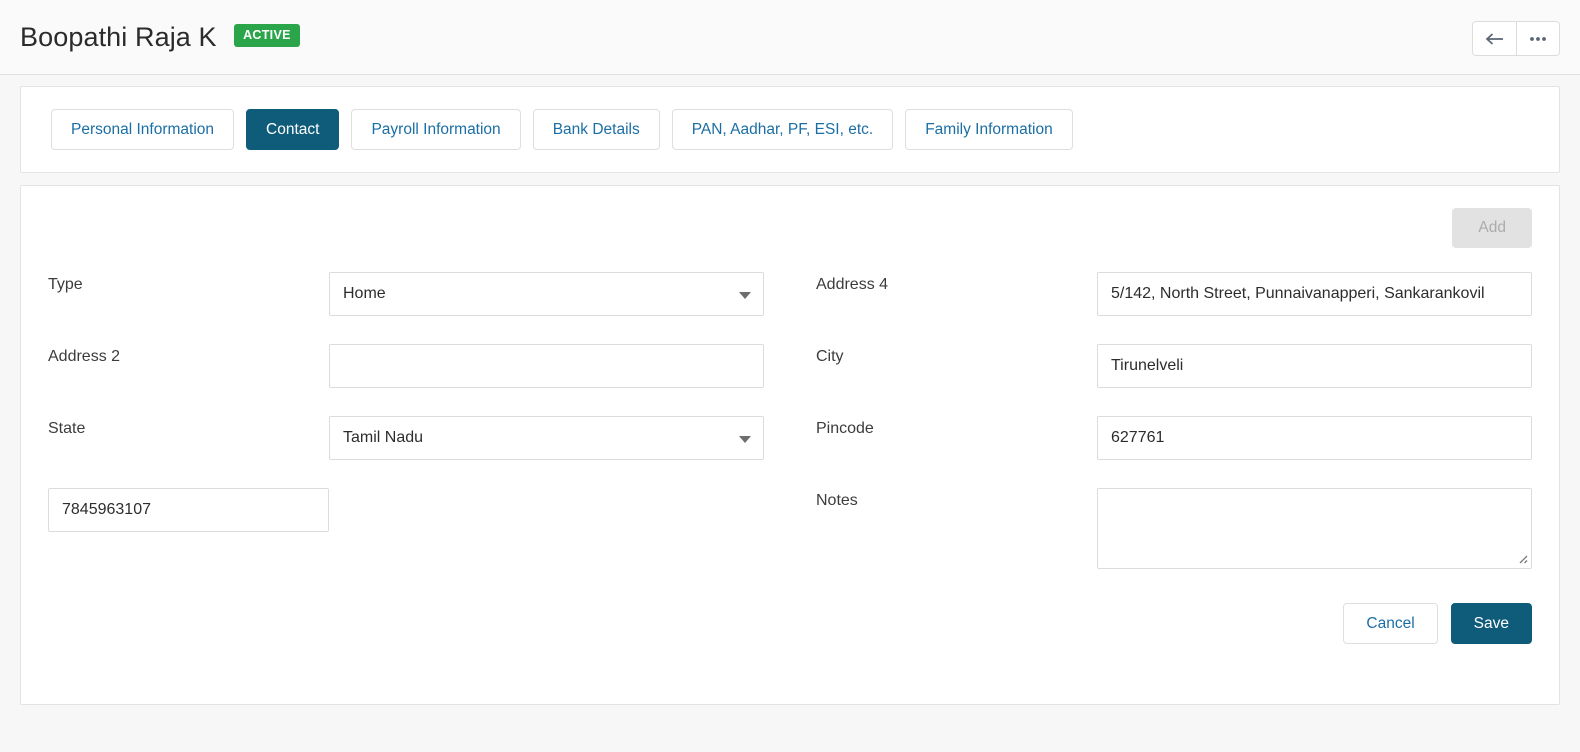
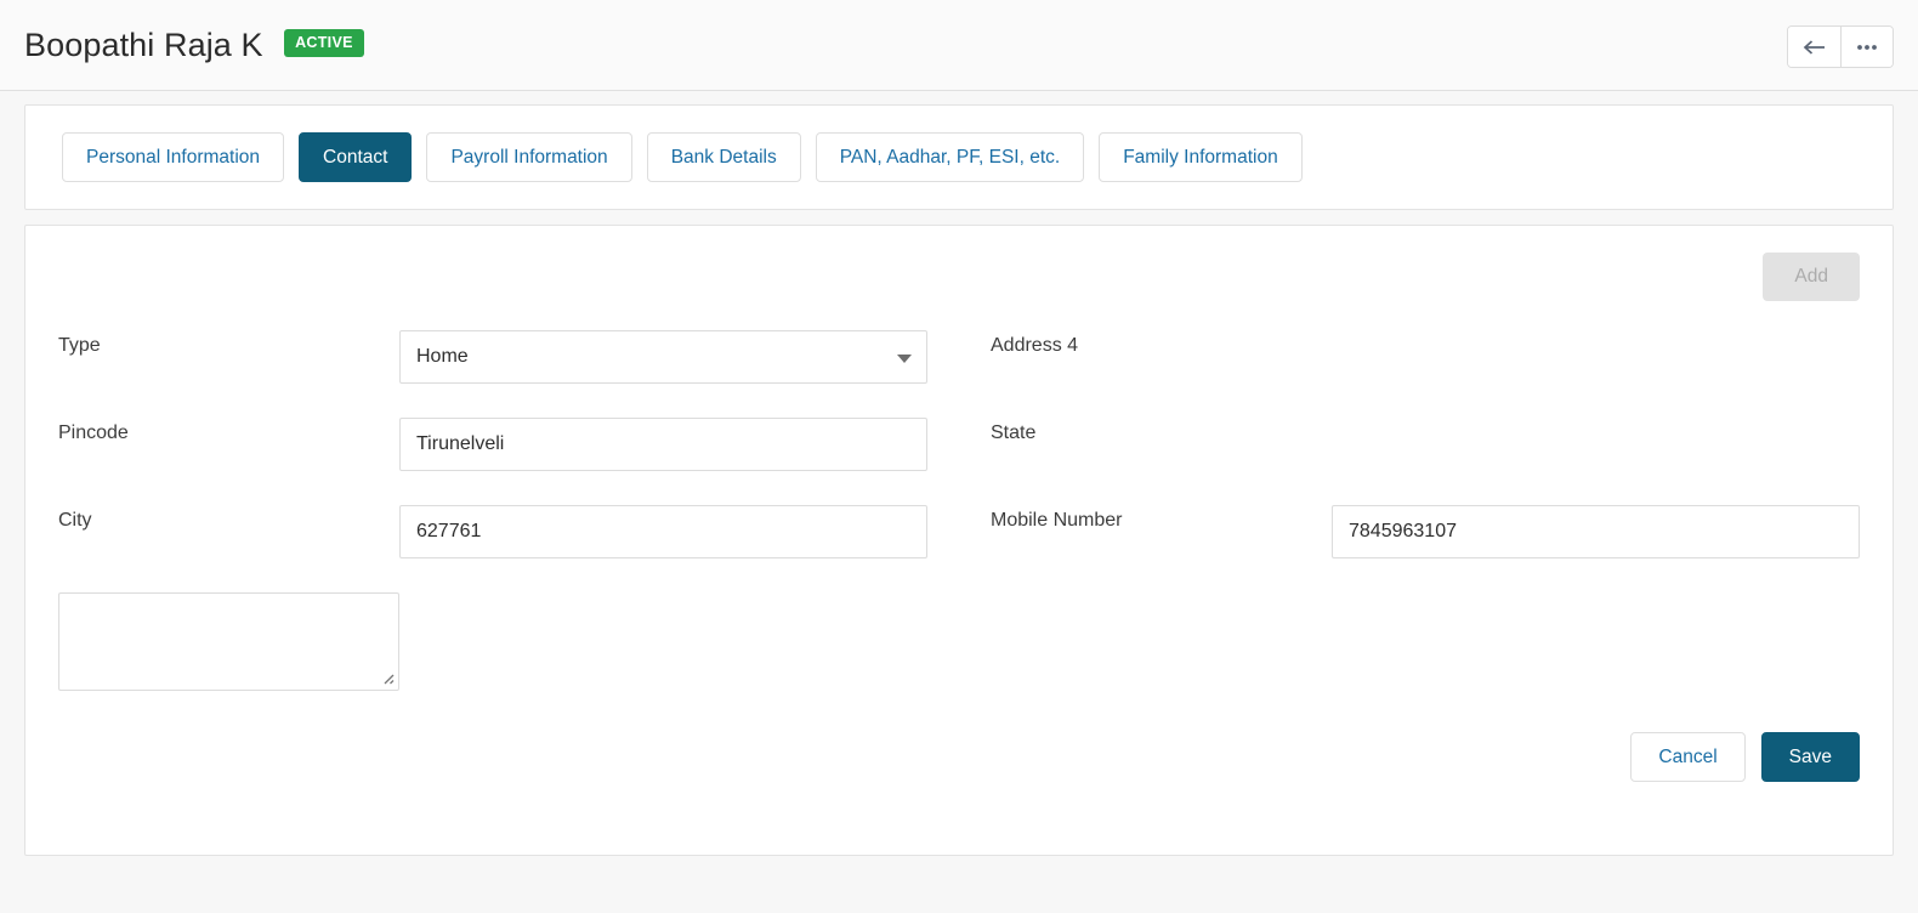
  Boopathi Raja K ACTIVE
  Personal Information
  Contact
  Payroll Information
  Bank Details
  PAN, Aadhar, PF, ESI, etc.
  Family Information
  Add
  Type
  Home
  Address 4
- 5/142, North Street, Punnaivanapperi, Sankarankovil
- Address 2
- City
+ Pincode
  Tirunelveli
  State
- Tamil Nadu
- Pincode
+ City
  627761
+ Mobile Number
  7845963107
- Notes
  Cancel
  Save
